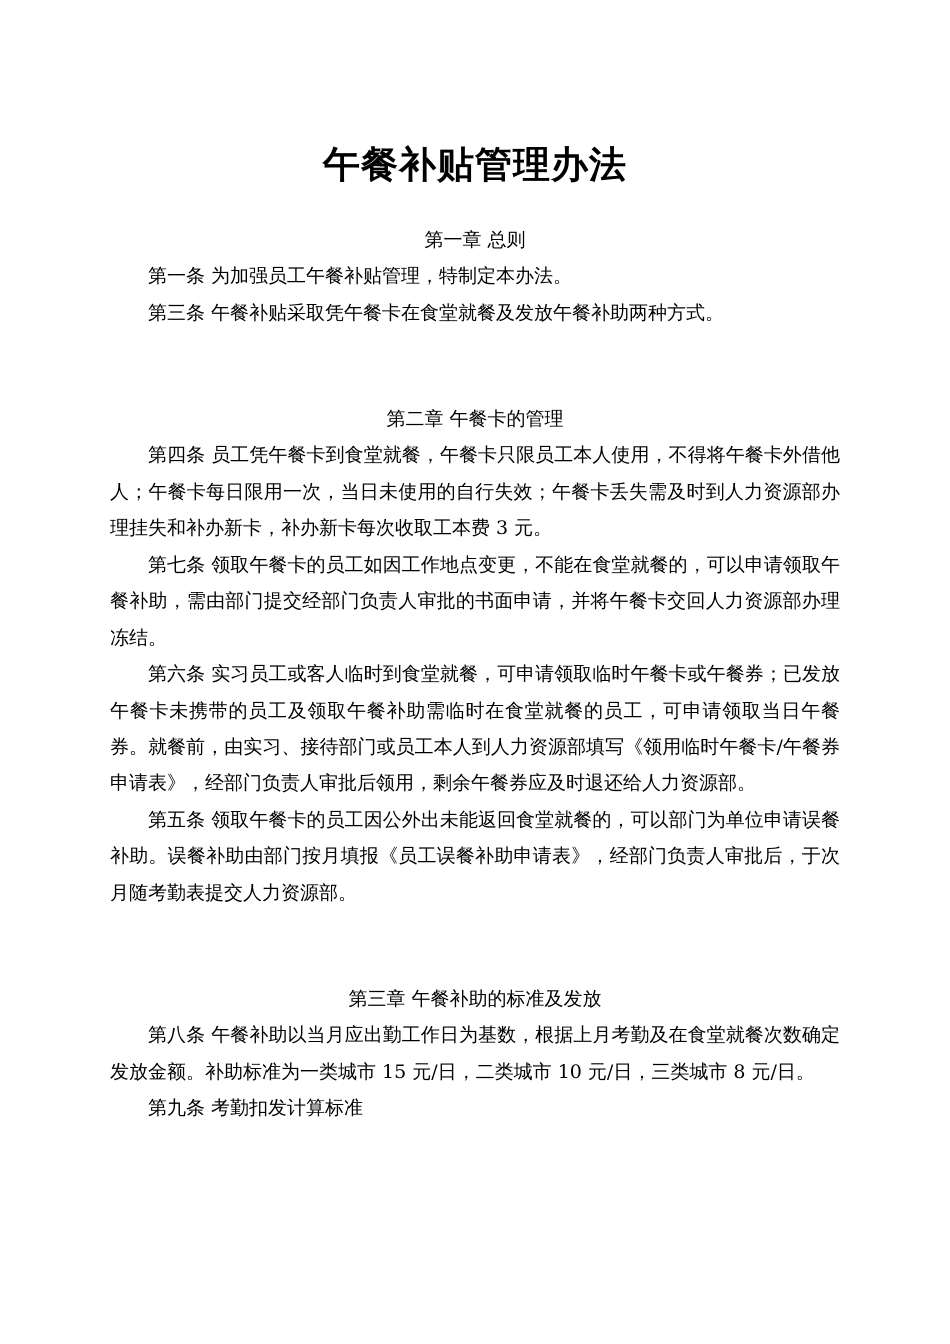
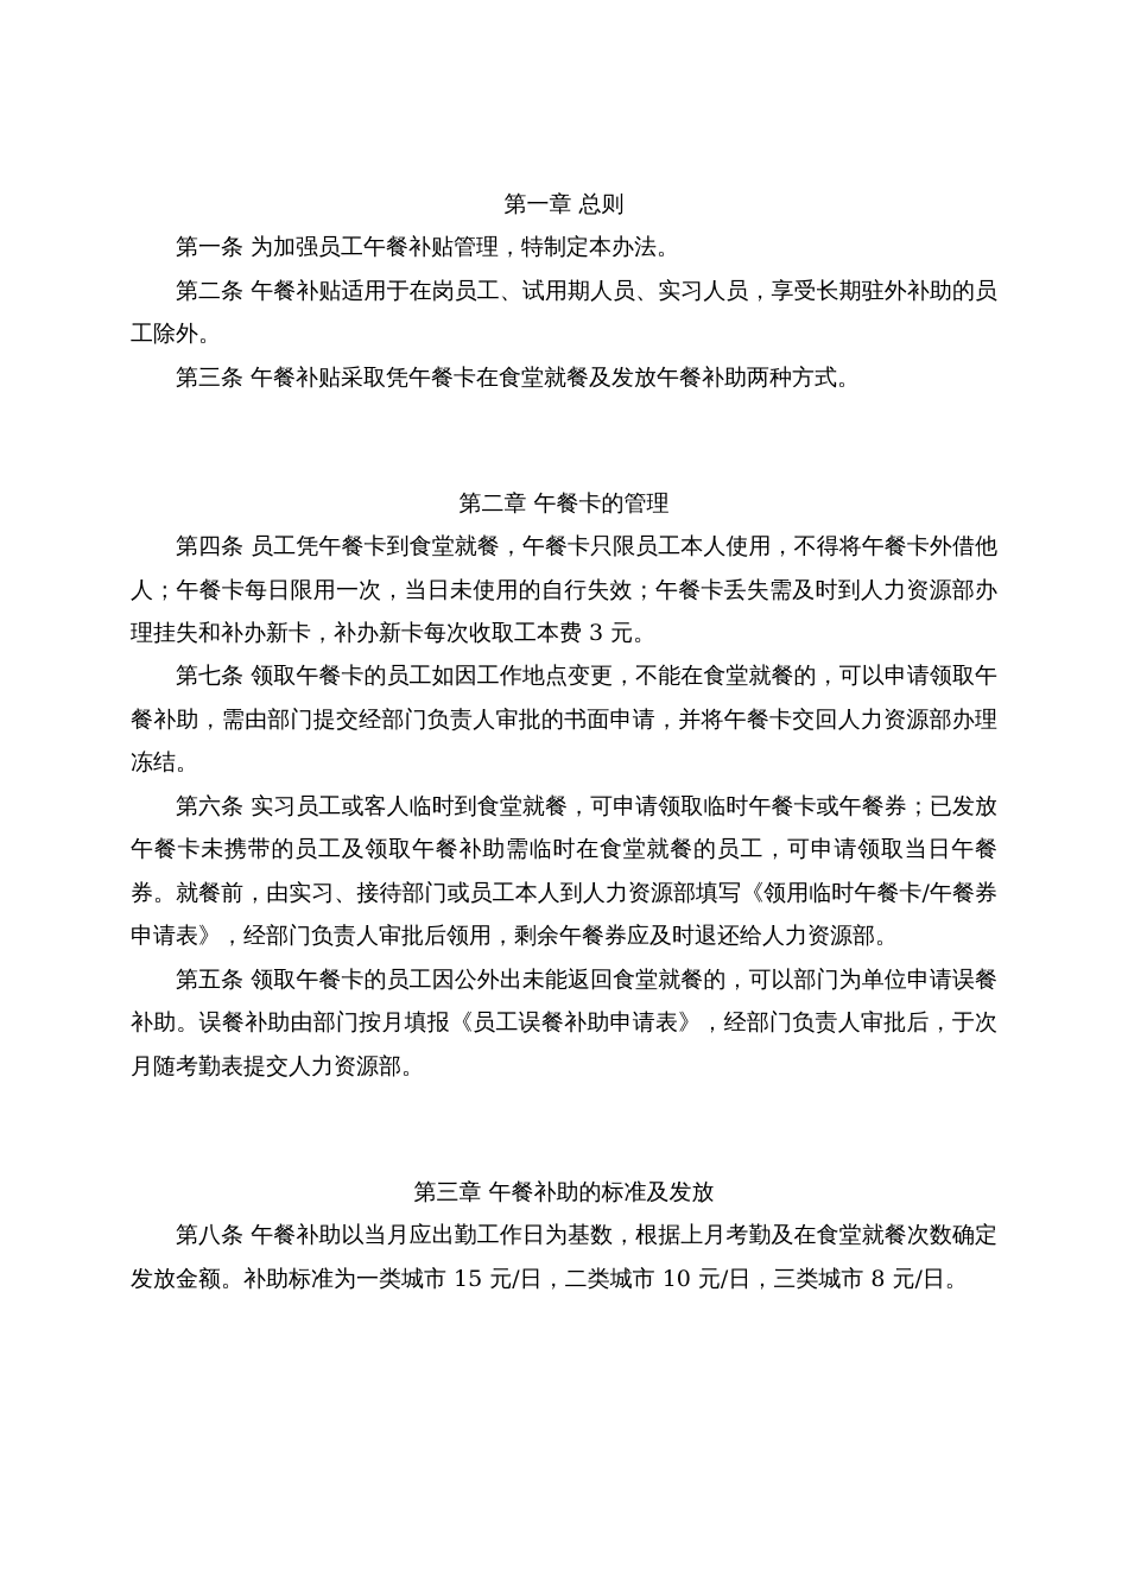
- 午餐补贴管理办法
  第一章 总则
  第一条 为加强员工午餐补贴管理，特制定本办法。
+ 第二条 午餐补贴适用于在岗员工、试用期人员、实习人员，享受长期驻外补助的员工除外。
  第三条 午餐补贴采取凭午餐卡在食堂就餐及发放午餐补助两种方式。
  第二章 午餐卡的管理
  第四条 员工凭午餐卡到食堂就餐，午餐卡只限员工本人使用，不得将午餐卡外借他人；午餐卡每日限用一次，当日未使用的自行失效；午餐卡丢失需及时到人力资源部办理挂失和补办新卡，补办新卡每次收取工本费 3 元。
  第七条 领取午餐卡的员工如因工作地点变更，不能在食堂就餐的，可以申请领取午餐补助，需由部门提交经部门负责人审批的书面申请，并将午餐卡交回人力资源部办理冻结。
  第六条 实习员工或客人临时到食堂就餐，可申请领取临时午餐卡或午餐券；已发放午餐卡未携带的员工及领取午餐补助需临时在食堂就餐的员工，可申请领取当日午餐券。就餐前，由实习、接待部门或员工本人到人力资源部填写《领用临时午餐卡/午餐券申请表》，经部门负责人审批后领用，剩余午餐券应及时退还给人力资源部。
  第五条 领取午餐卡的员工因公外出未能返回食堂就餐的，可以部门为单位申请误餐补助。误餐补助由部门按月填报《员工误餐补助申请表》，经部门负责人审批后，于次月随考勤表提交人力资源部。
  第三章 午餐补助的标准及发放
  第八条 午餐补助以当月应出勤工作日为基数，根据上月考勤及在食堂就餐次数确定发放金额。补助标准为一类城市 15 元/日，二类城市 10 元/日，三类城市 8 元/日。
- 第九条 考勤扣发计算标准
